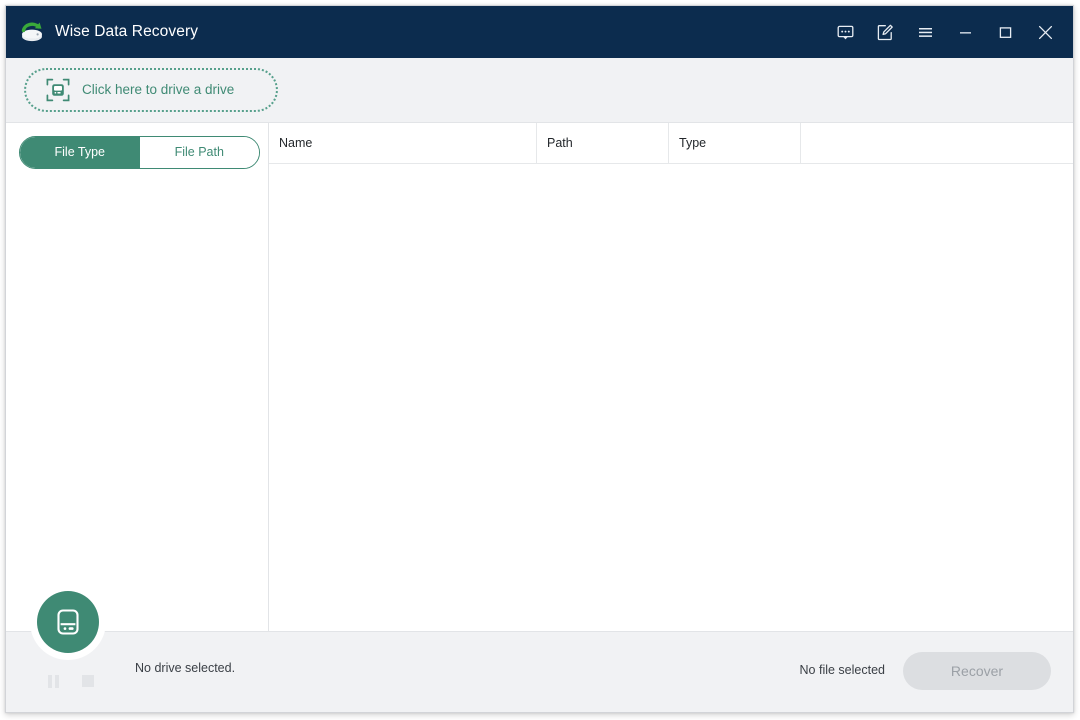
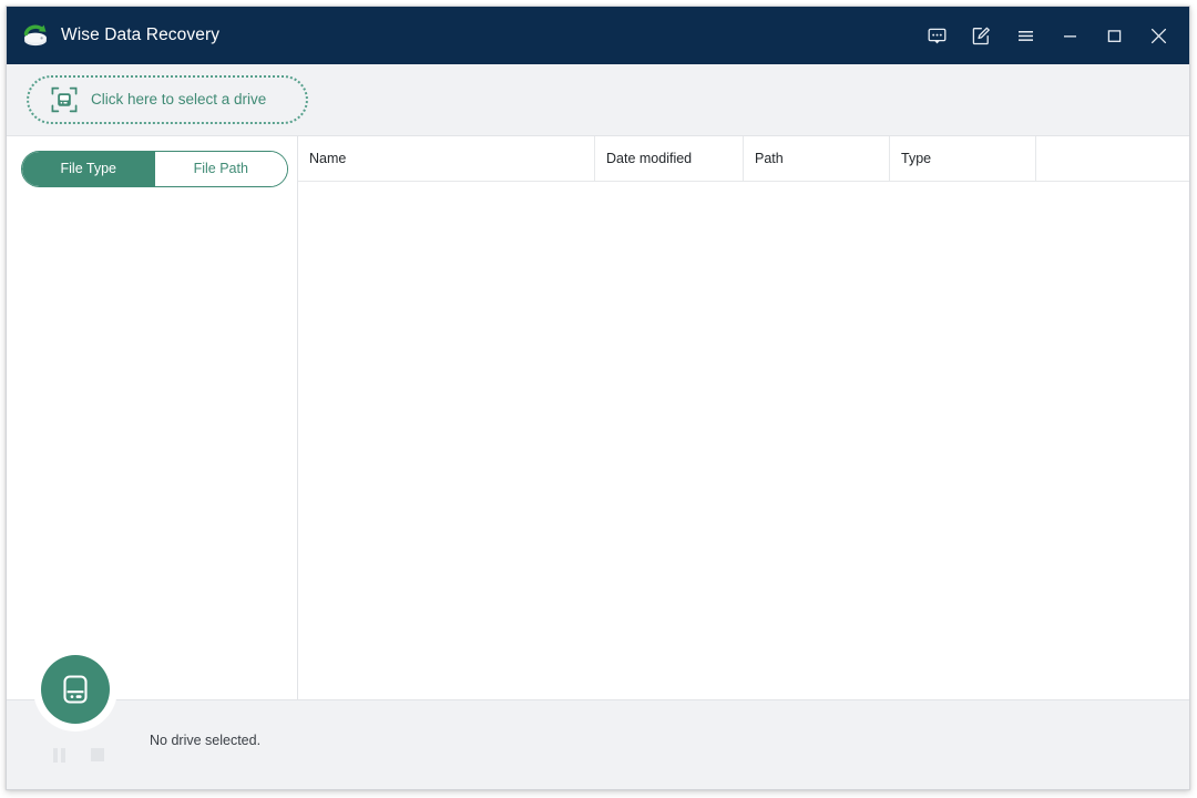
  Wise Data Recovery
- Click here to drive a drive
+ Click here to select a drive
  File Type
  File Path
  Name
+ Date modified
  Path
  Type
  No drive selected.
- No file selected
- Recover
